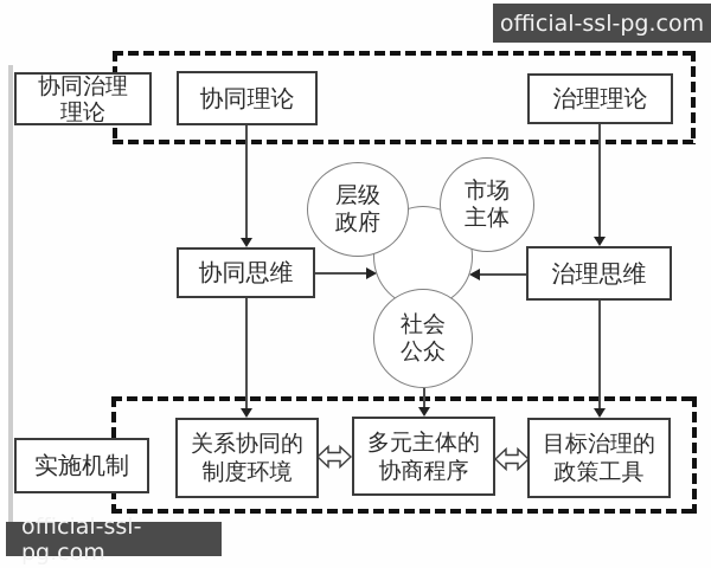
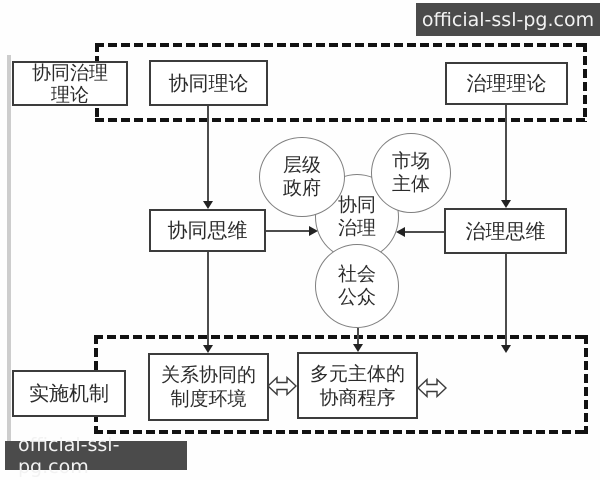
  official-ssl-pg.com
  official-ssl-pg.com
  层级
  政府
  市场
  主体
  社会
  公众
+ 协同
+ 治理
  协同治理
  理论
  协同理论
  治理理论
  协同思维
  治理思维
  实施机制
  关系协同的
  制度环境
  多元主体的
  协商程序
- 目标治理的
- 政策工具
